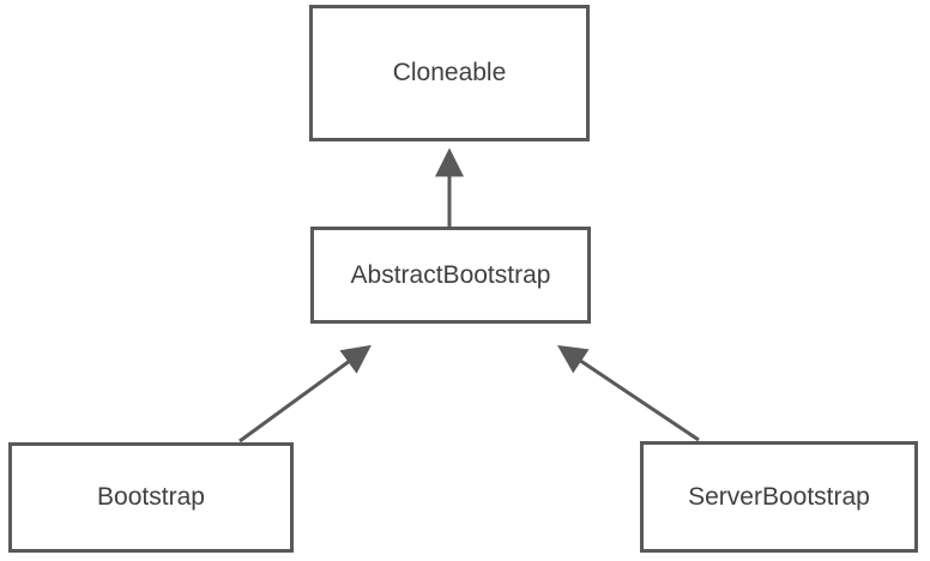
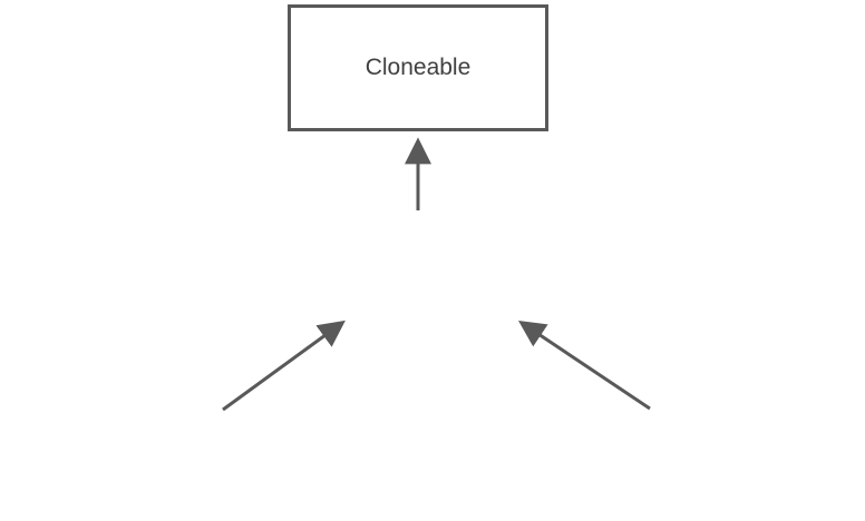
  Cloneable
- AbstractBootstrap
- Bootstrap
- ServerBootstrap
